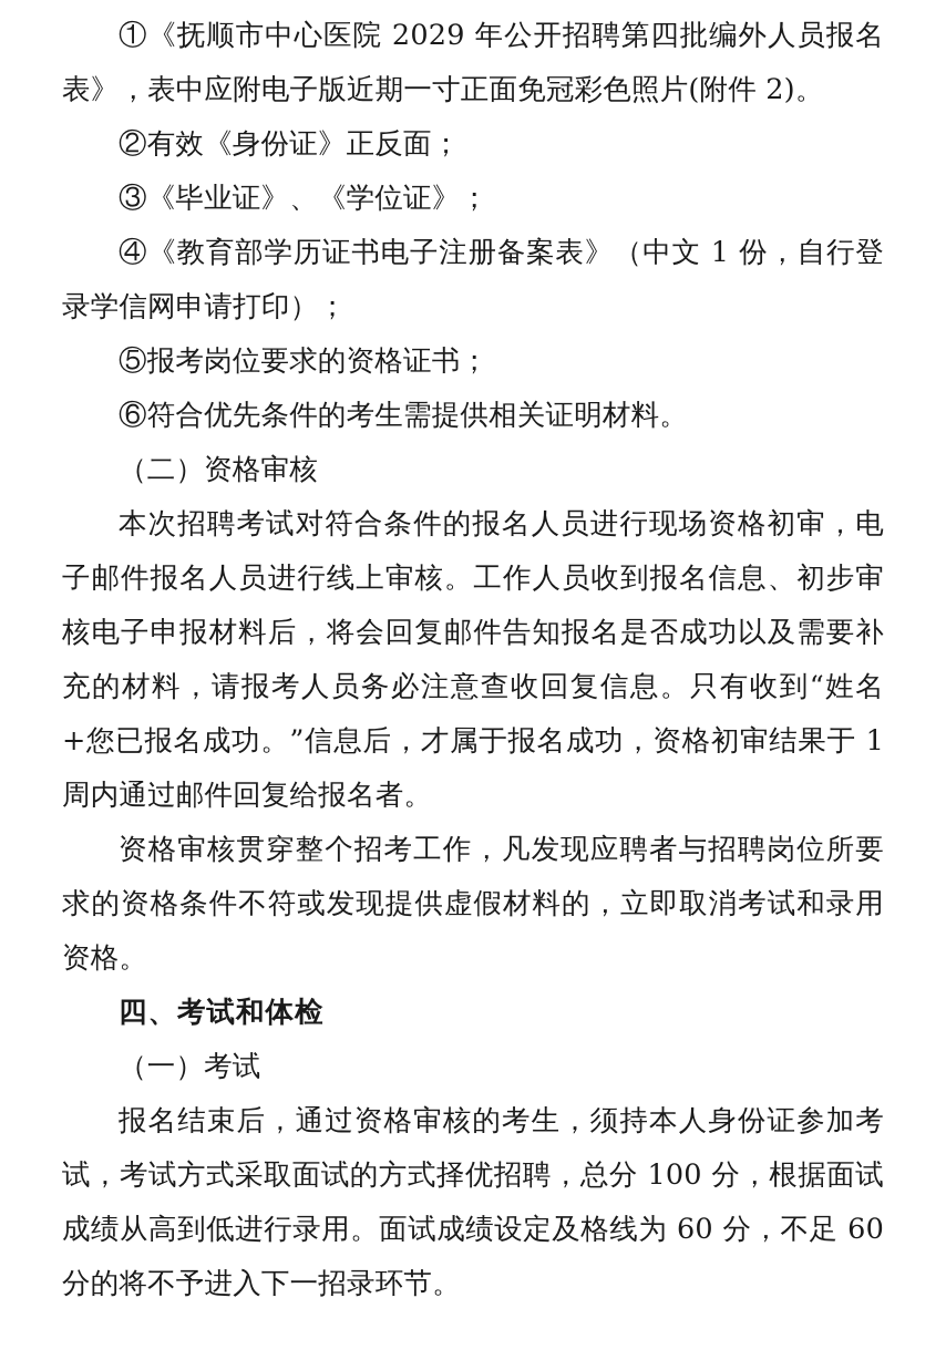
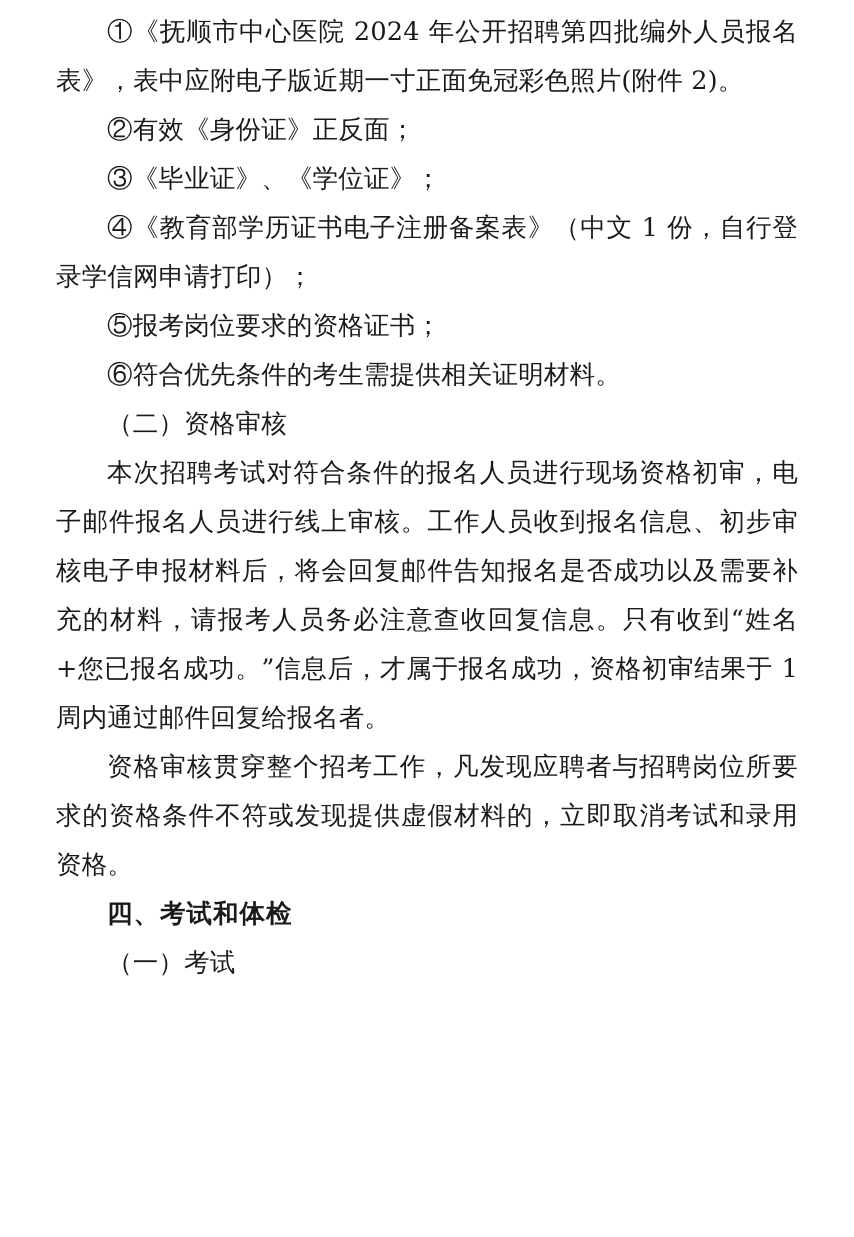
- ①《抚顺市中心医院 2029 年公开招聘第四批编外人员报名表》，表中应附电子版近期一寸正面免冠彩色照片(附件 2)。
+ ①《抚顺市中心医院 2024 年公开招聘第四批编外人员报名表》，表中应附电子版近期一寸正面免冠彩色照片(附件 2)。
  ②有效《身份证》正反面；
  ③《毕业证》、《学位证》；
  ④《教育部学历证书电子注册备案表》（中文 1 份，自行登录学信网申请打印）；
  ⑤报考岗位要求的资格证书；
  ⑥符合优先条件的考生需提供相关证明材料。
  （二）资格审核
  本次招聘考试对符合条件的报名人员进行现场资格初审，电子邮件报名人员进行线上审核。工作人员收到报名信息、初步审核电子申报材料后，将会回复邮件告知报名是否成功以及需要补充的材料，请报考人员务必注意查收回复信息。只有收到“姓名+您已报名成功。”信息后，才属于报名成功，资格初审结果于 1 周内通过邮件回复给报名者。
  资格审核贯穿整个招考工作，凡发现应聘者与招聘岗位所要求的资格条件不符或发现提供虚假材料的，立即取消考试和录用资格。
  四、考试和体检
  （一）考试
- 报名结束后，通过资格审核的考生，须持本人身份证参加考试，考试方式采取面试的方式择优招聘，总分 100 分，根据面试成绩从高到低进行录用。面试成绩设定及格线为 60 分，不足 60 分的将不予进入下一招录环节。
